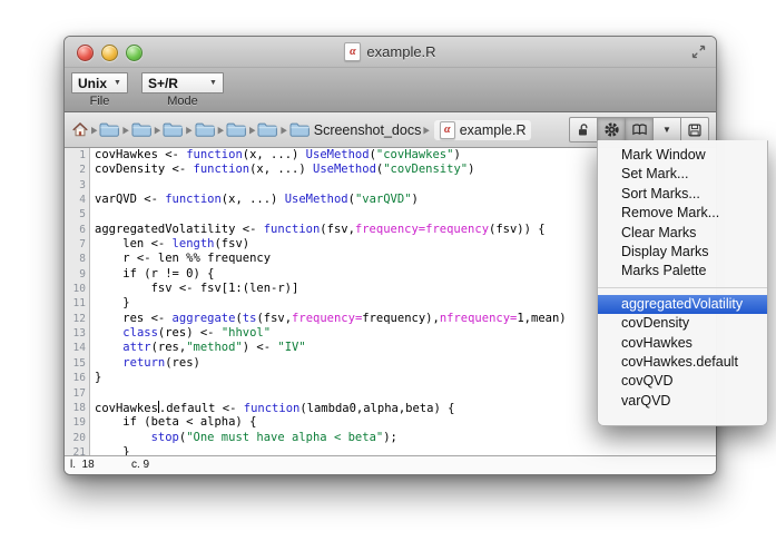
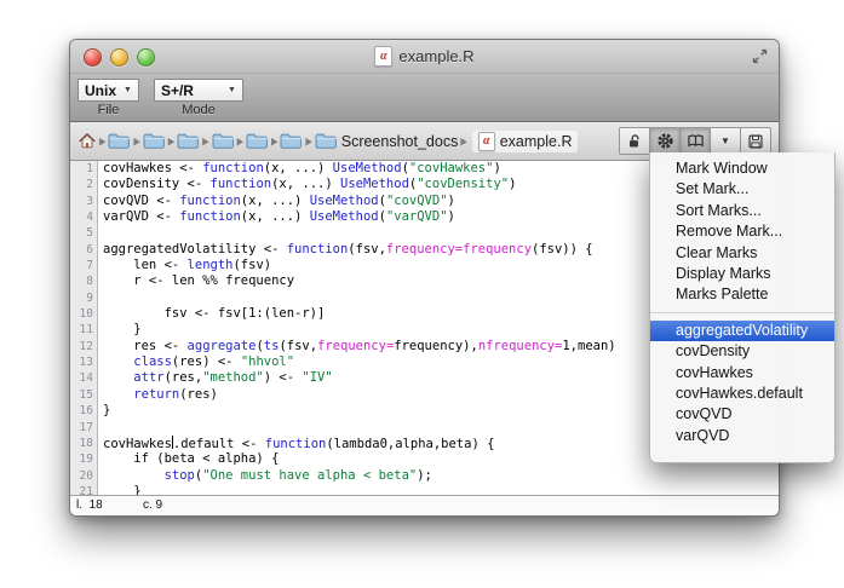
  α
  example.R
  Unix
  File
  S+/R
  Mode
  ▶
  ▶
  ▶
  ▶
  ▶
  ▶
  ▶
  Screenshot_docs
  ▶
  α
  example.R
  ▼
  1
  covHawkes <- function(x, ...) UseMethod("covHawkes")
  2
  covDensity <- function(x, ...) UseMethod("covDensity")
  3
+ covQVD <- function(x, ...) UseMethod("covQVD")
  4
  varQVD <- function(x, ...) UseMethod("varQVD")
  5
  6
  aggregatedVolatility <- function(fsv,frequency=frequency(fsv)) {
  7
  len <- length(fsv)
  8
  r <- len %% frequency
  9
- if (r != 0) {
  10
  fsv <- fsv[1:(len-r)]
  11
  }
  12
  res <- aggregate(ts(fsv,frequency=frequency),nfrequency=1,mean)
  13
  class(res) <- "hhvol"
  14
  attr(res,"method") <- "IV"
  15
  return(res)
  16
  }
  17
  18
  covHawkes.default <- function(lambda0,alpha,beta) {
  19
  if (beta < alpha) {
  20
  stop("One must have alpha < beta");
  21
  }
  l. 18
  c. 9
  Mark Window
  Set Mark...
  Sort Marks...
  Remove Mark...
  Clear Marks
  Display Marks
  Marks Palette
  aggregatedVolatility
  covDensity
  covHawkes
  covHawkes.default
  covQVD
  varQVD
